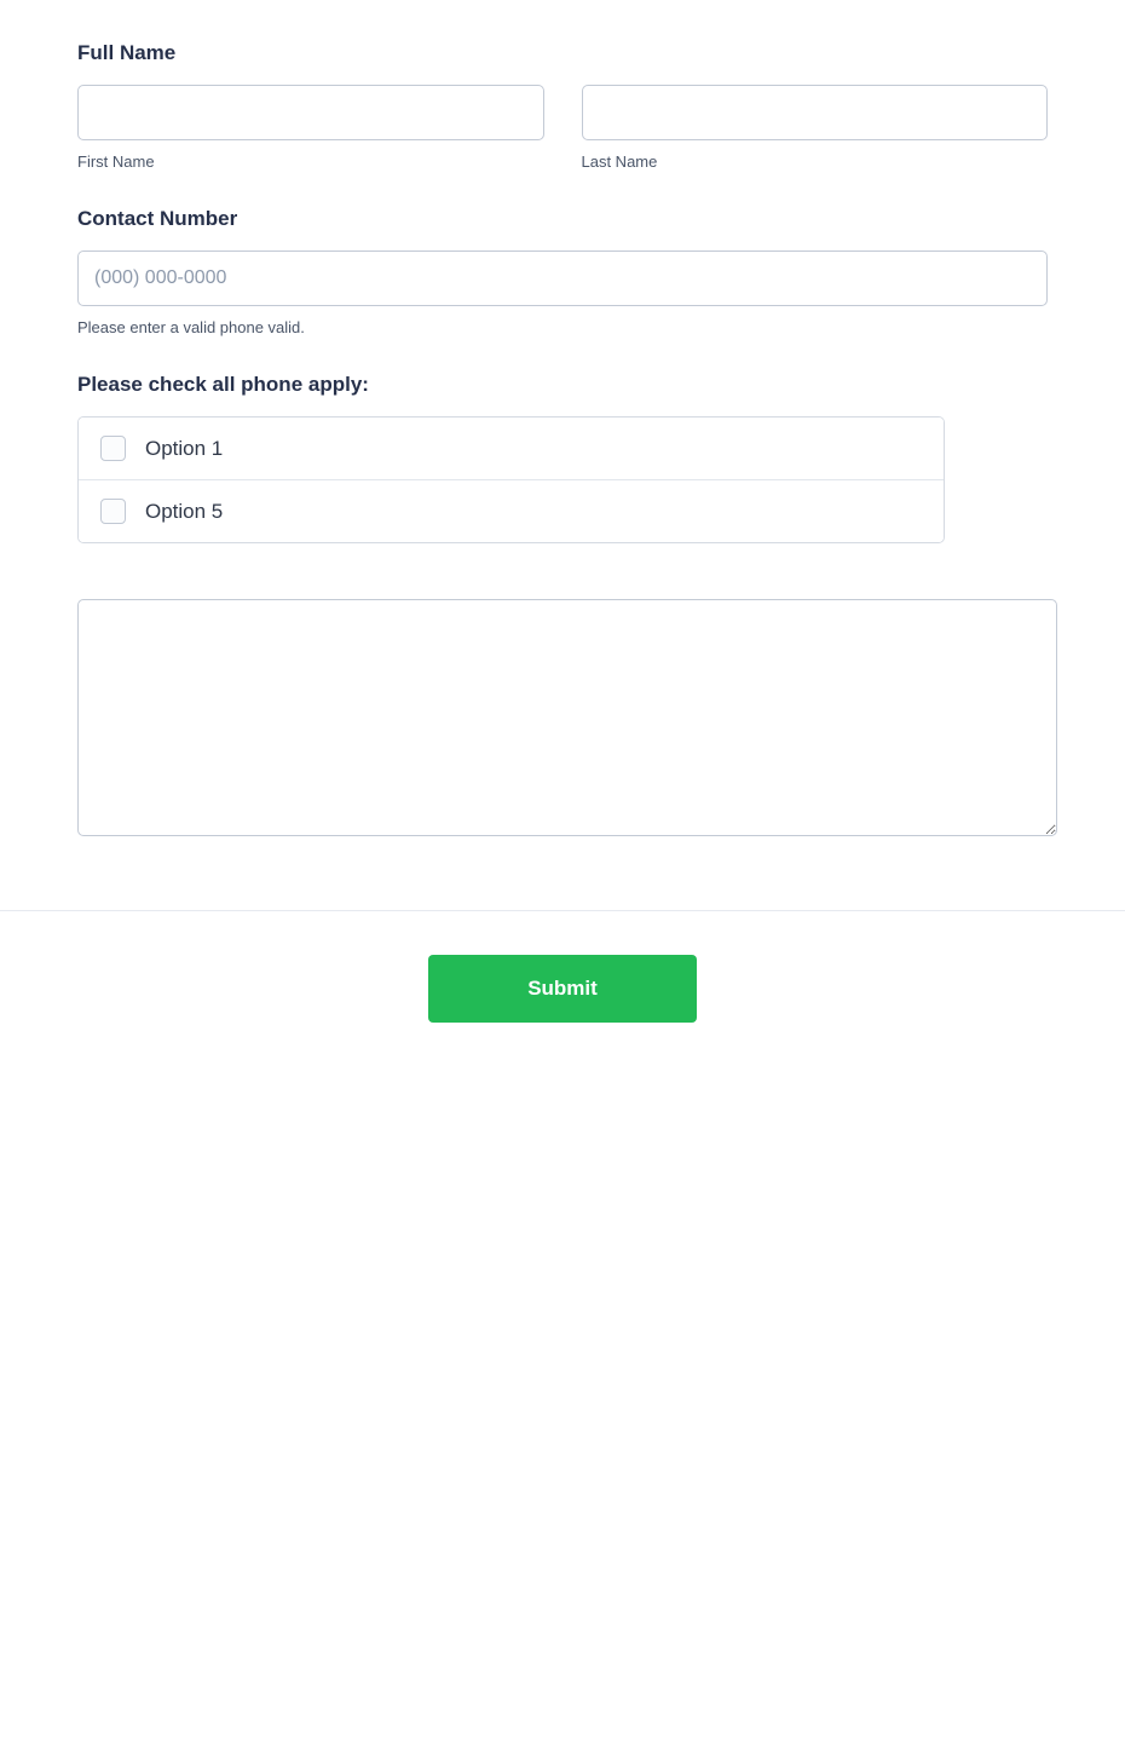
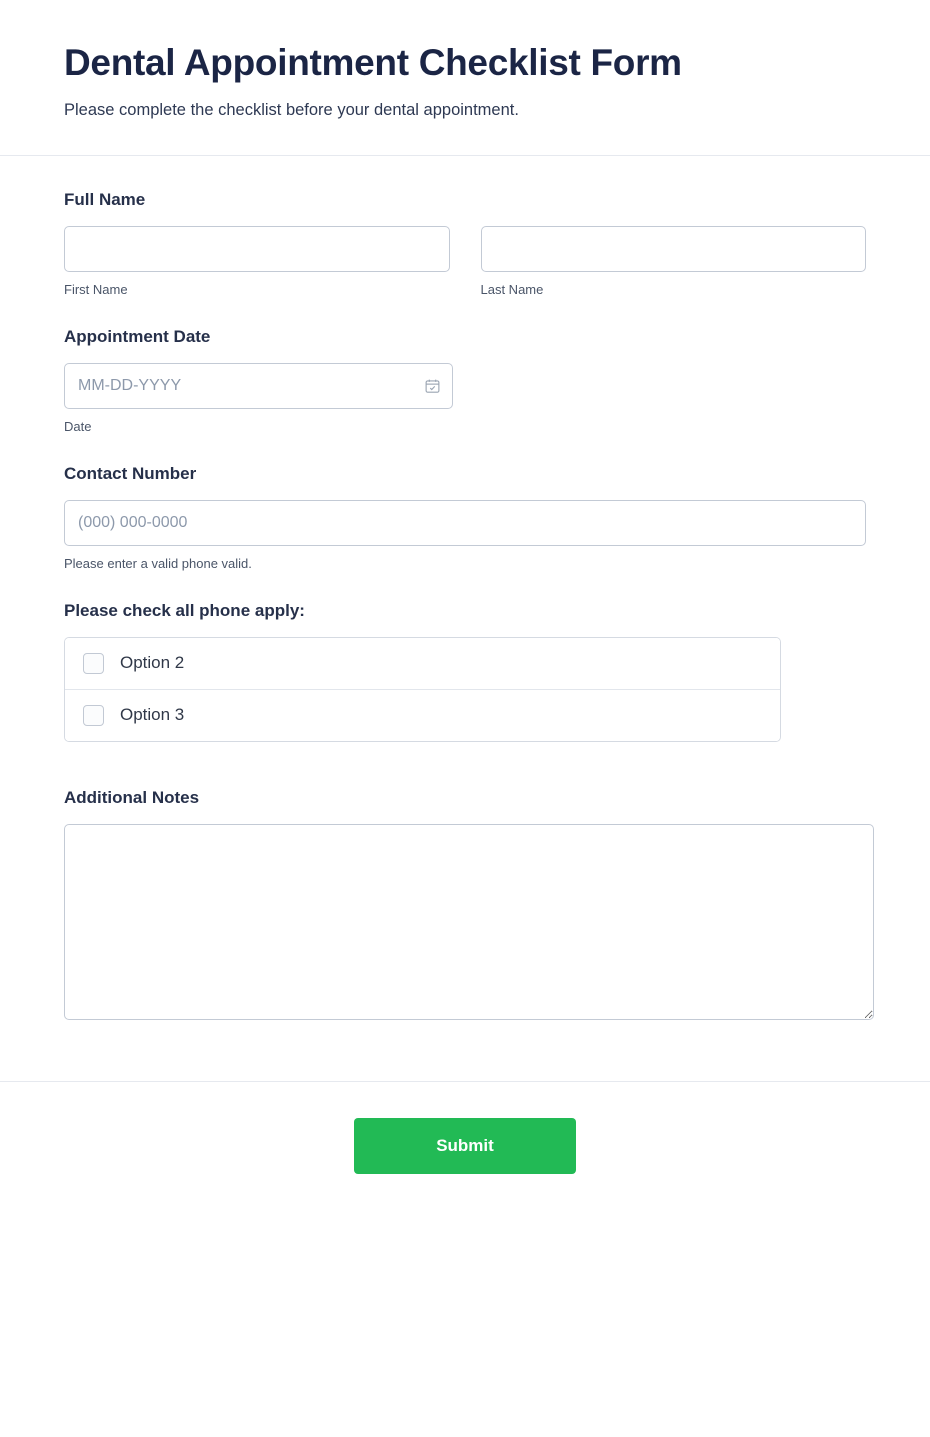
+ Dental Appointment Checklist Form
+ Please complete the checklist before your dental appointment.
  Full Name
  First Name
  Last Name
+ Appointment Date
+ MM-DD-YYYY
+ Date
  Contact Number
  (000) 000-0000
  Please enter a valid phone valid.
  Please check all phone apply:
- Option 1
- Option 5
+ Option 2
+ Option 3
+ Additional Notes
  Submit
